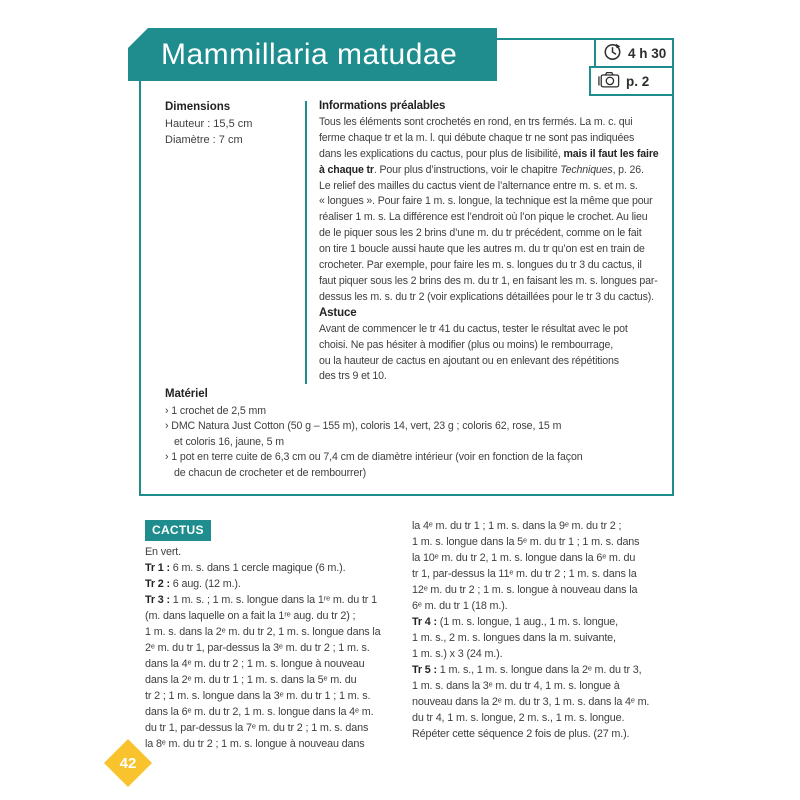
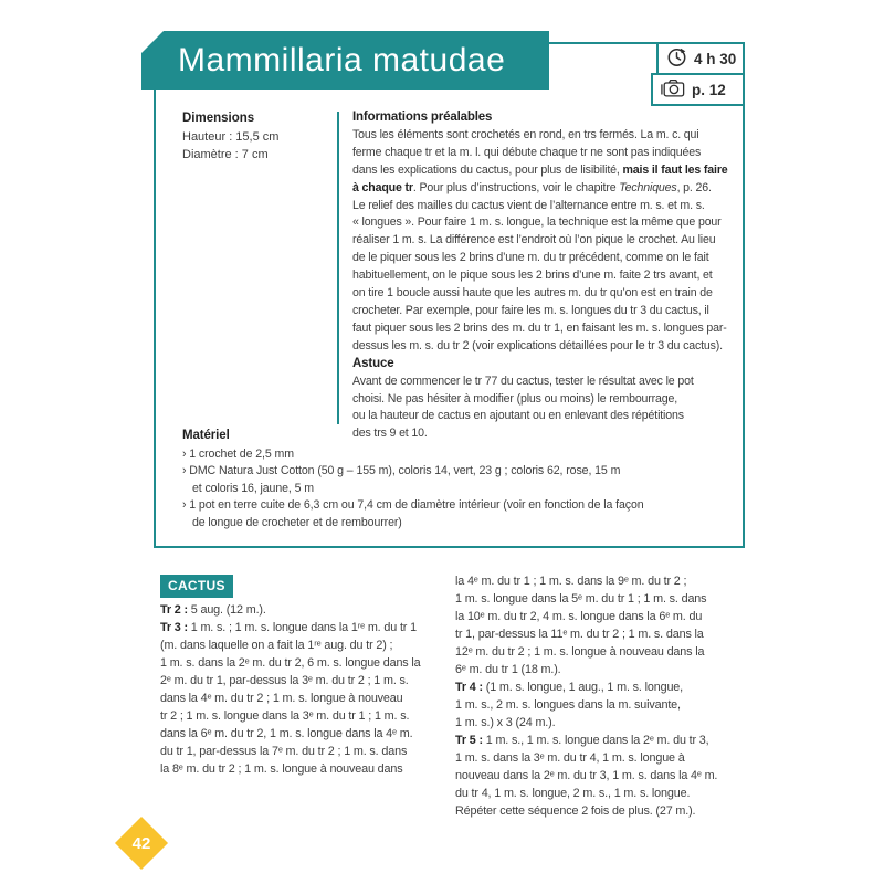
  Mammillaria matudae
  4 h 30
- p. 2
+ p. 12
  Dimensions
  Hauteur : 15,5 cm
  Diamètre : 7 cm
  Informations préalables
  Tous les éléments sont crochetés en rond, en trs fermés. La m. c. qui
  ferme chaque tr et la m. l. qui débute chaque tr ne sont pas indiquées
  dans les explications du cactus, pour plus de lisibilité, mais il faut les faire
  à chaque tr. Pour plus d’instructions, voir le chapitre Techniques, p. 26.
  Le relief des mailles du cactus vient de l’alternance entre m. s. et m. s.
  « longues ». Pour faire 1 m. s. longue, la technique est la même que pour
  réaliser 1 m. s. La différence est l’endroit où l’on pique le crochet. Au lieu
  de le piquer sous les 2 brins d’une m. du tr précédent, comme on le fait
+ habituellement, on le pique sous les 2 brins d’une m. faite 2 trs avant, et
  on tire 1 boucle aussi haute que les autres m. du tr qu’on est en train de
  crocheter. Par exemple, pour faire les m. s. longues du tr 3 du cactus, il
  faut piquer sous les 2 brins des m. du tr 1, en faisant les m. s. longues par-
  dessus les m. s. du tr 2 (voir explications détaillées pour le tr 3 du cactus).
  Astuce
- Avant de commencer le tr 41 du cactus, tester le résultat avec le pot
+ Avant de commencer le tr 77 du cactus, tester le résultat avec le pot
  choisi. Ne pas hésiter à modifier (plus ou moins) le rembourrage,
  ou la hauteur de cactus en ajoutant ou en enlevant des répétitions
  des trs 9 et 10.
  Matériel
  › 1 crochet de 2,5 mm
  › DMC Natura Just Cotton (50 g – 155 m), coloris 14, vert, 23 g ; coloris 62, rose, 15 m
  et coloris 16, jaune, 5 m
  › 1 pot en terre cuite de 6,3 cm ou 7,4 cm de diamètre intérieur (voir en fonction de la façon
- de chacun de crocheter et de rembourrer)
+ de longue de crocheter et de rembourrer)
  CACTUS
- En vert.
- Tr 1 : 6 m. s. dans 1 cercle magique (6 m.).
- Tr 2 : 6 aug. (12 m.).
+ Tr 2 : 5 aug. (12 m.).
  Tr 3 : 1 m. s. ; 1 m. s. longue dans la 1ʳᵉ m. du tr 1
  (m. dans laquelle on a fait la 1ʳᵉ aug. du tr 2) ;
- 1 m. s. dans la 2ᵉ m. du tr 2, 1 m. s. longue dans la
+ 1 m. s. dans la 2ᵉ m. du tr 2, 6 m. s. longue dans la
  2ᵉ m. du tr 1, par-dessus la 3ᵉ m. du tr 2 ; 1 m. s.
  dans la 4ᵉ m. du tr 2 ; 1 m. s. longue à nouveau
- dans la 2ᵉ m. du tr 1 ; 1 m. s. dans la 5ᵉ m. du
  tr 2 ; 1 m. s. longue dans la 3ᵉ m. du tr 1 ; 1 m. s.
  dans la 6ᵉ m. du tr 2, 1 m. s. longue dans la 4ᵉ m.
  du tr 1, par-dessus la 7ᵉ m. du tr 2 ; 1 m. s. dans
  la 8ᵉ m. du tr 2 ; 1 m. s. longue à nouveau dans
  la 4ᵉ m. du tr 1 ; 1 m. s. dans la 9ᵉ m. du tr 2 ;
  1 m. s. longue dans la 5ᵉ m. du tr 1 ; 1 m. s. dans
- la 10ᵉ m. du tr 2, 1 m. s. longue dans la 6ᵉ m. du
+ la 10ᵉ m. du tr 2, 4 m. s. longue dans la 6ᵉ m. du
  tr 1, par-dessus la 11ᵉ m. du tr 2 ; 1 m. s. dans la
  12ᵉ m. du tr 2 ; 1 m. s. longue à nouveau dans la
  6ᵉ m. du tr 1 (18 m.).
  Tr 4 : (1 m. s. longue, 1 aug., 1 m. s. longue,
  1 m. s., 2 m. s. longues dans la m. suivante,
  1 m. s.) x 3 (24 m.).
  Tr 5 : 1 m. s., 1 m. s. longue dans la 2ᵉ m. du tr 3,
  1 m. s. dans la 3ᵉ m. du tr 4, 1 m. s. longue à
  nouveau dans la 2ᵉ m. du tr 3, 1 m. s. dans la 4ᵉ m.
  du tr 4, 1 m. s. longue, 2 m. s., 1 m. s. longue.
  Répéter cette séquence 2 fois de plus. (27 m.).
